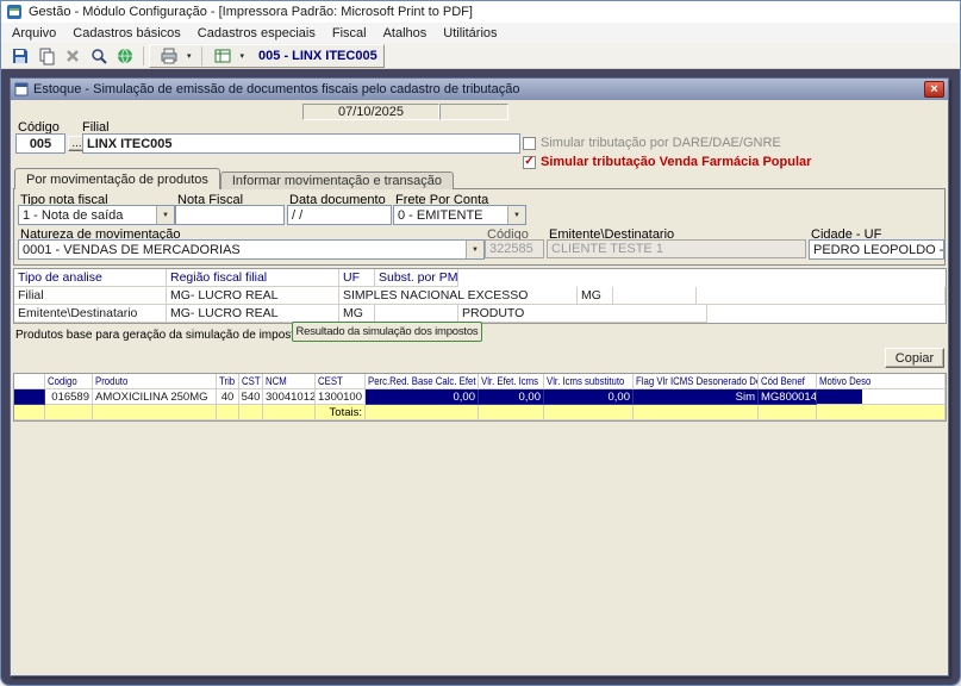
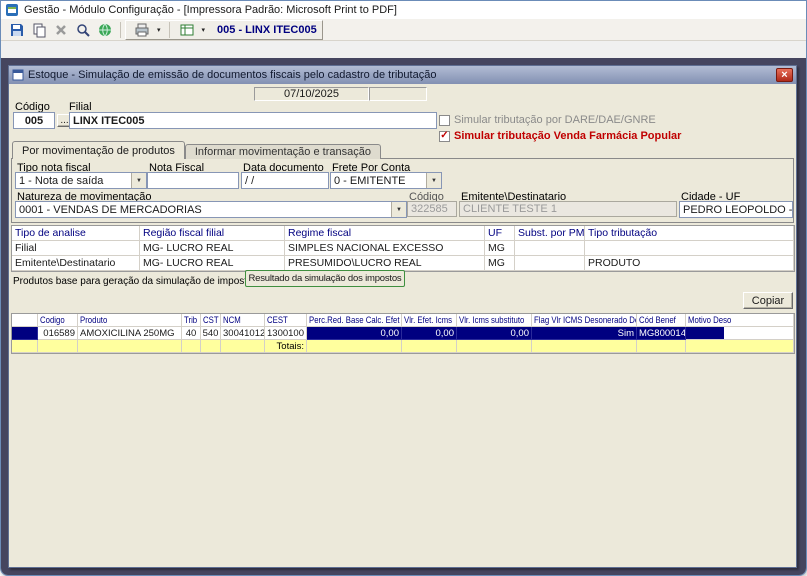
  Gestão - Módulo Configuração - [Impressora Padrão: Microsoft Print to PDF]
- Arquivo
- Cadastros básicos
- Cadastros especiais
- Fiscal
- Atalhos
- Utilitários
  005 - LINX ITEC005
  Estoque - Simulação de emissão de documentos fiscais pelo cadastro de tributação
  ×
  07/10/2025
  Código
  Filial
  005
  ...
  LINX ITEC005
  Simular tributação por DARE/DAE/GNRE
  ✓
  Simular tributação Venda Farmácia Popular
  Por movimentação de produtos
  Informar movimentação e transação
  Tipo nota fiscal
  1 - Nota de saída
  Nota Fiscal
  Data documento
  / /
  Frete Por Conta
  0 - EMITENTE
  Natureza de movimentação
  0001 - VENDAS DE MERCADORIAS
  Código
  322585
  Emitente\Destinatario
  CLIENTE TESTE 1
  Cidade - UF
  PEDRO LEOPOLDO -
  Tipo de analise
  Região fiscal filial
+ Regime fiscal
  UF
  Subst. por PM
+ Tipo tributação
  Filial
  MG- LUCRO REAL
  SIMPLES NACIONAL EXCESSO
  MG
  Emitente\Destinatario
  MG- LUCRO REAL
+ PRESUMIDO\LUCRO REAL
  MG
  PRODUTO
  Produtos base para geração da simulação de impos
  Resultado da simulação dos impostos
  Copiar
  Codigo
  Produto
  Trib
  CST
  NCM
  CEST
  Perc.Red. Base Calc. Efet
  Vlr. Efet. Icms
  Vlr. Icms substituto
  Flag Vlr ICMS Desonerado D
  Cód Benef
  Motivo Deso
  016589
  AMOXICILINA 250MG
  40
  540
  30041012
  1300100
  0,00
  0,00
  0,00
  Sim
  MG800014
  Totais:
